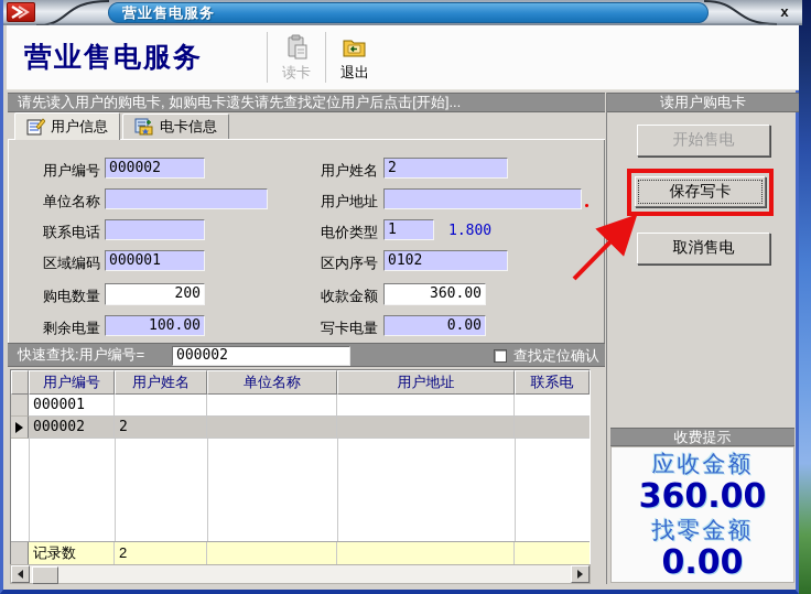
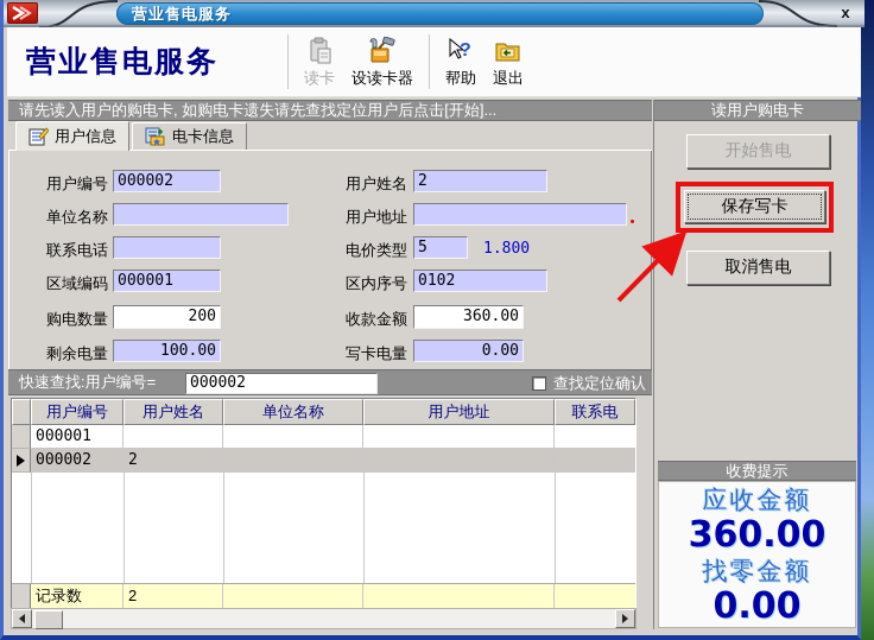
  营业售电服务
  x
  营业售电服务
  读卡
+ 设读卡器
+ ?
+ 帮助
  退出
  请先读入用户的购电卡, 如购电卡遗失请先查找定位用户后点击[开始]...
  用户信息
  电卡信息
  用户编号
  000002
  用户姓名
  2
  单位名称
  用户地址
  联系电话
  电价类型
- 1
+ 5
  1.800
  区域编码
  000001
  区内序号
  0102
  购电数量
  200
  收款金额
  360.00
  剩余电量
  100.00
  写卡电量
  0.00
  快速查找:用户编号=
  000002
  查找定位确认
  用户编号
  用户姓名
  单位名称
  用户地址
  联系电
  000001
  000002
  2
  记录数
  2
  读用户购电卡
  开始售电
  保存写卡
  取消售电
  收费提示
  应收金额
  360.00
  找零金额
  0.00
